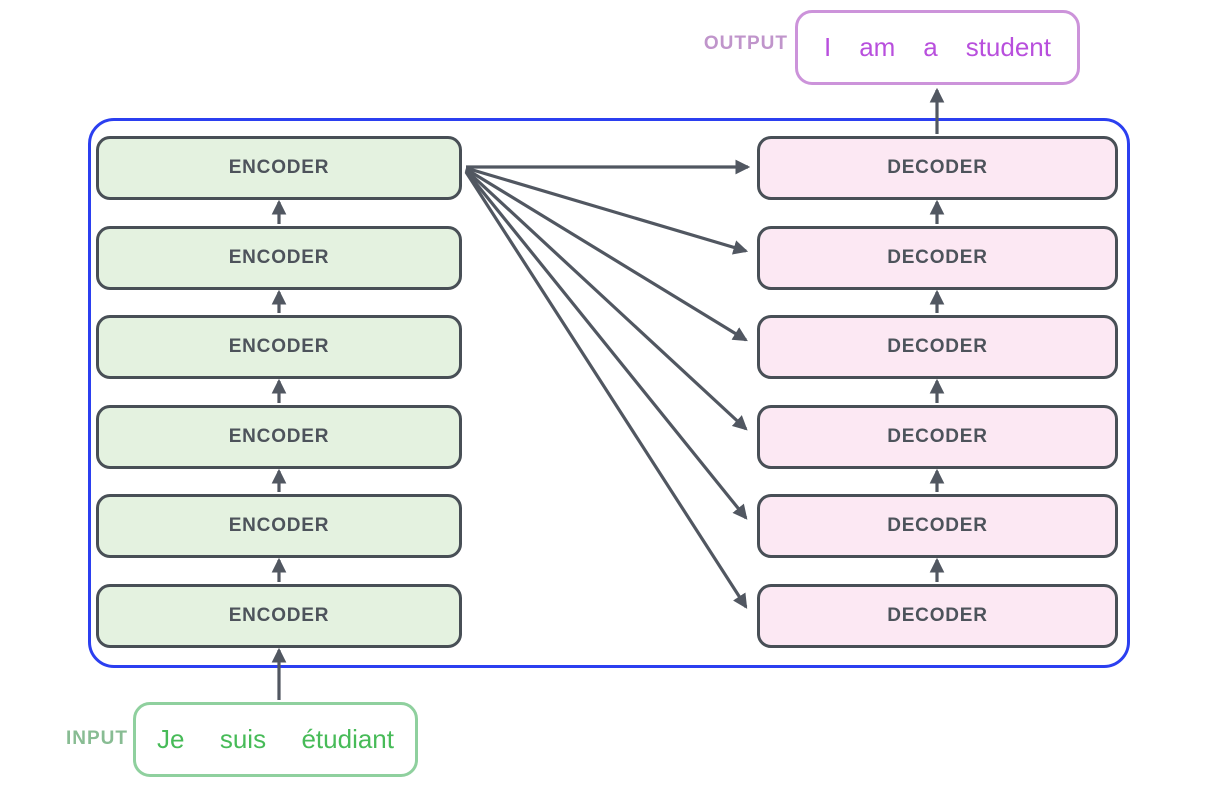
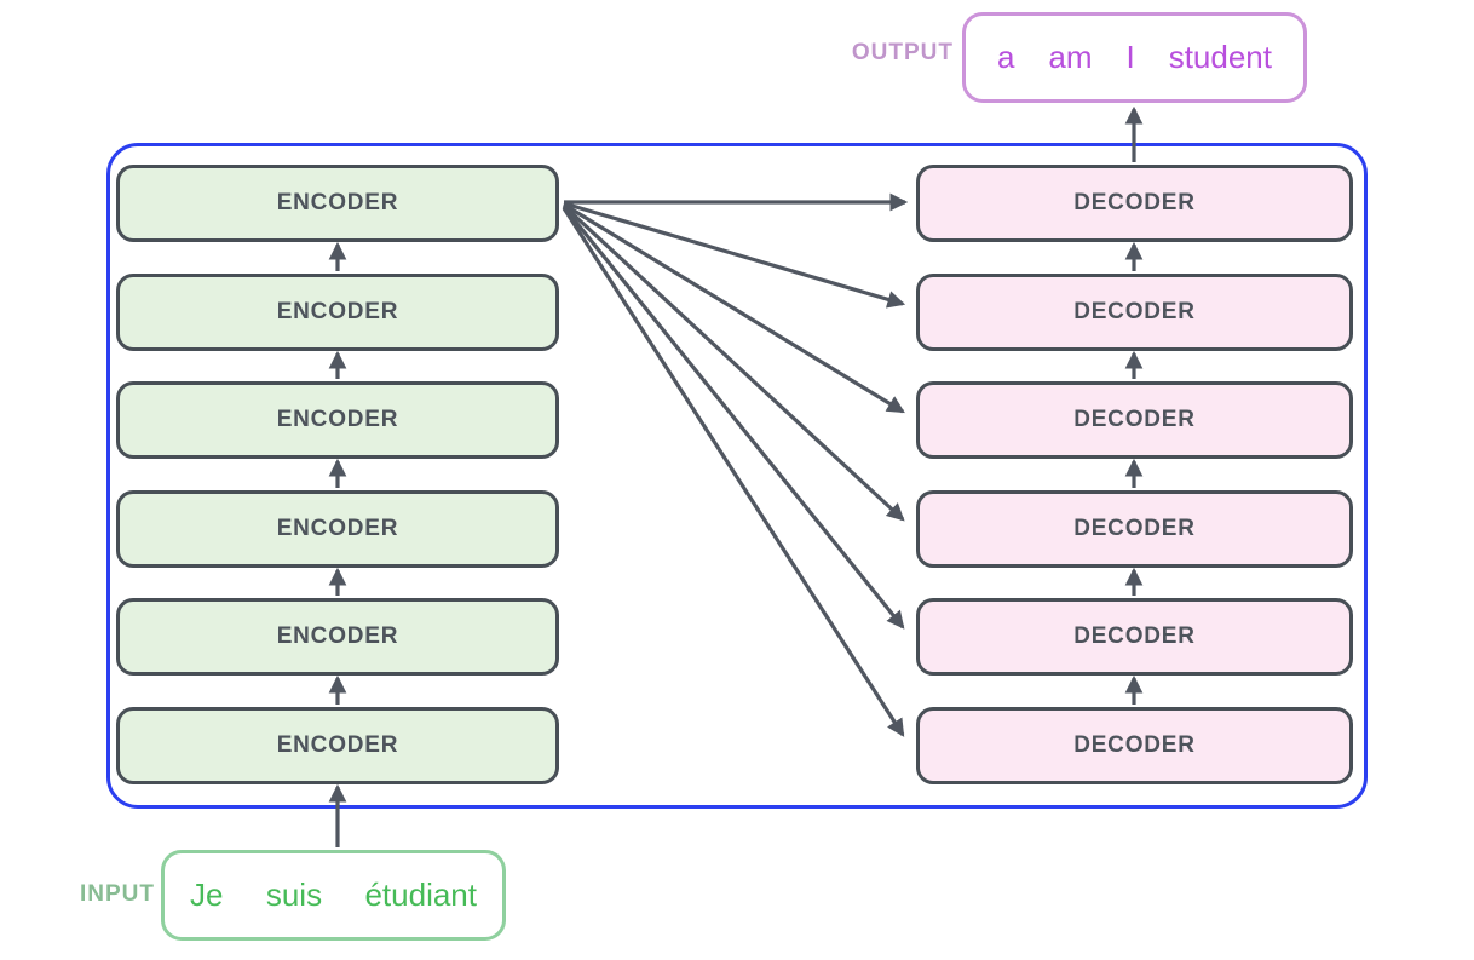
  ENCODER
  ENCODER
  ENCODER
  ENCODER
  ENCODER
  ENCODER
  DECODER
  DECODER
  DECODER
  DECODER
  DECODER
  DECODER
  OUTPUT
- I
+ a
  am
- a
+ I
  student
  INPUT
  Je
  suis
  étudiant
